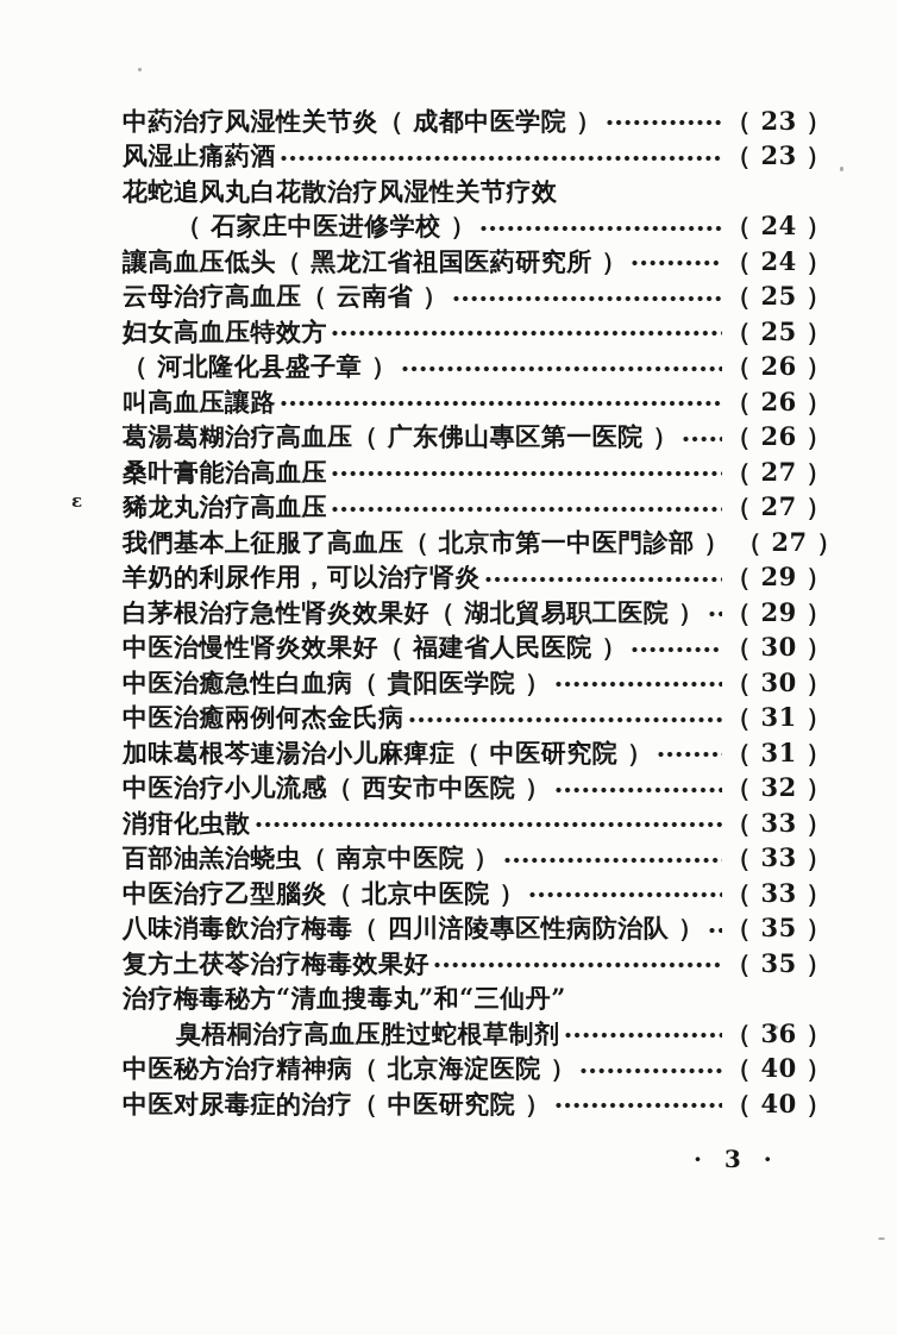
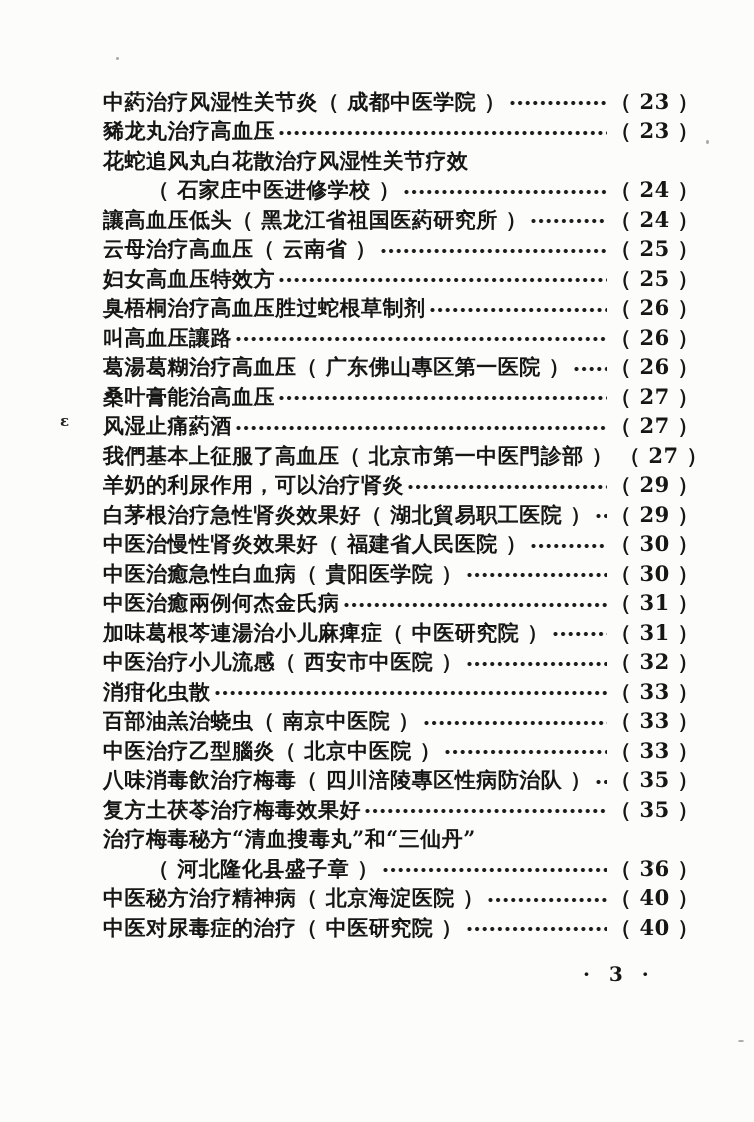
  ε
  中葯治疗风湿性关节炎（ 成都中医学院 ）
  （ 23 ）
- 风湿止痛葯酒
+ 豨龙丸治疗高血压
  （ 23 ）
  花蛇追风丸白花散治疗风湿性关节疗效
  （ 石家庄中医进修学校 ）
  （ 24 ）
  讓高血压低头（ 黑龙江省祖国医葯研究所 ）
  （ 24 ）
  云母治疗高血压（ 云南省 ）
  （ 25 ）
  妇女高血压特效方
  （ 25 ）
- （ 河北隆化县盛子章 ）
+ 臭梧桐治疗高血压胜过蛇根草制剂
  （ 26 ）
  叫高血压讓路
  （ 26 ）
  葛湯葛糊治疗高血压（ 广东佛山專区第一医院 ）
  （ 26 ）
  桑叶膏能治高血压
  （ 27 ）
- 豨龙丸治疗高血压
+ 风湿止痛葯酒
  （ 27 ）
  我們基本上征服了高血压（ 北京市第一中医門診部 ）
  （ 27 ）
  羊奶的利尿作用，可以治疗肾炎
  （ 29 ）
  白茅根治疗急性肾炎效果好（ 湖北貿易职工医院 ）
  （ 29 ）
  中医治慢性肾炎效果好（ 福建省人民医院 ）
  （ 30 ）
  中医治癒急性白血病（ 貴阳医学院 ）
  （ 30 ）
  中医治癒兩例何杰金氏病
  （ 31 ）
  加味葛根芩連湯治小儿麻痺症（ 中医研究院 ）
  （ 31 ）
  中医治疗小儿流感（ 西安市中医院 ）
  （ 32 ）
  消疳化虫散
  （ 33 ）
  百部油羔治蛲虫（ 南京中医院 ）
  （ 33 ）
  中医治疗乙型腦炎（ 北京中医院 ）
  （ 33 ）
  八味消毒飲治疗梅毒（ 四川涪陵專区性病防治队 ）
  （ 35 ）
  复方土茯苓治疗梅毒效果好
  （ 35 ）
  治疗梅毒秘方“清血搜毒丸”和“三仙丹”
- 臭梧桐治疗高血压胜过蛇根草制剂
+ （ 河北隆化县盛子章 ）
  （ 36 ）
  中医秘方治疗精神病（ 北京海淀医院 ）
  （ 40 ）
  中医对尿毒症的治疗（ 中医研究院 ）
  （ 40 ）
  · 3 ·
